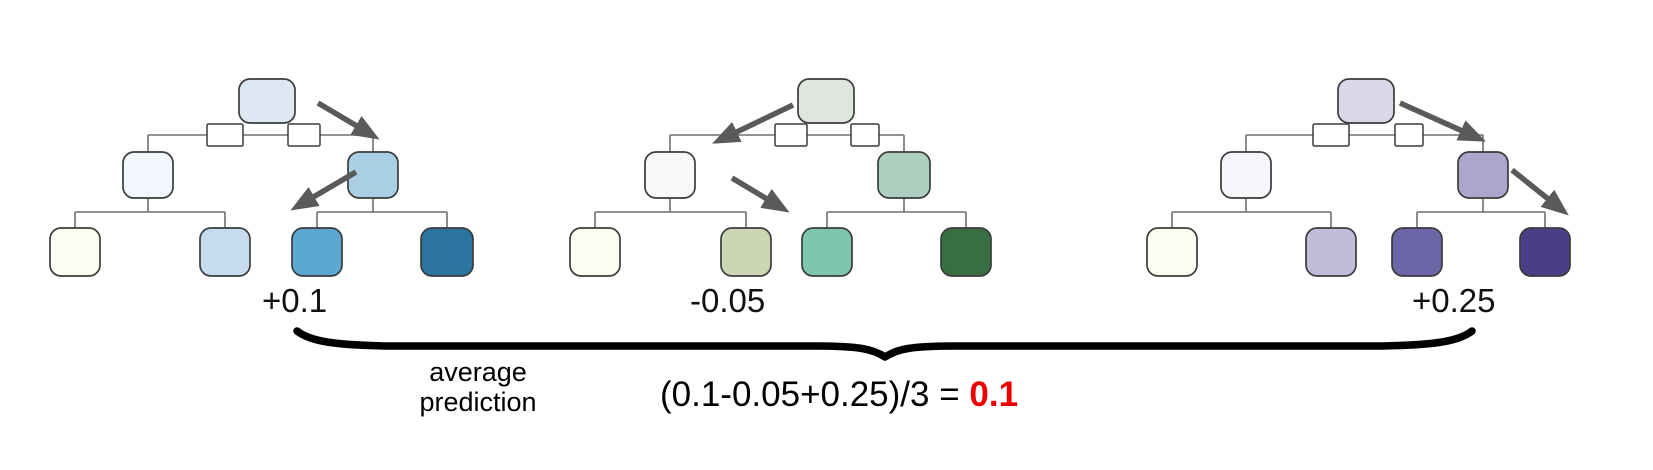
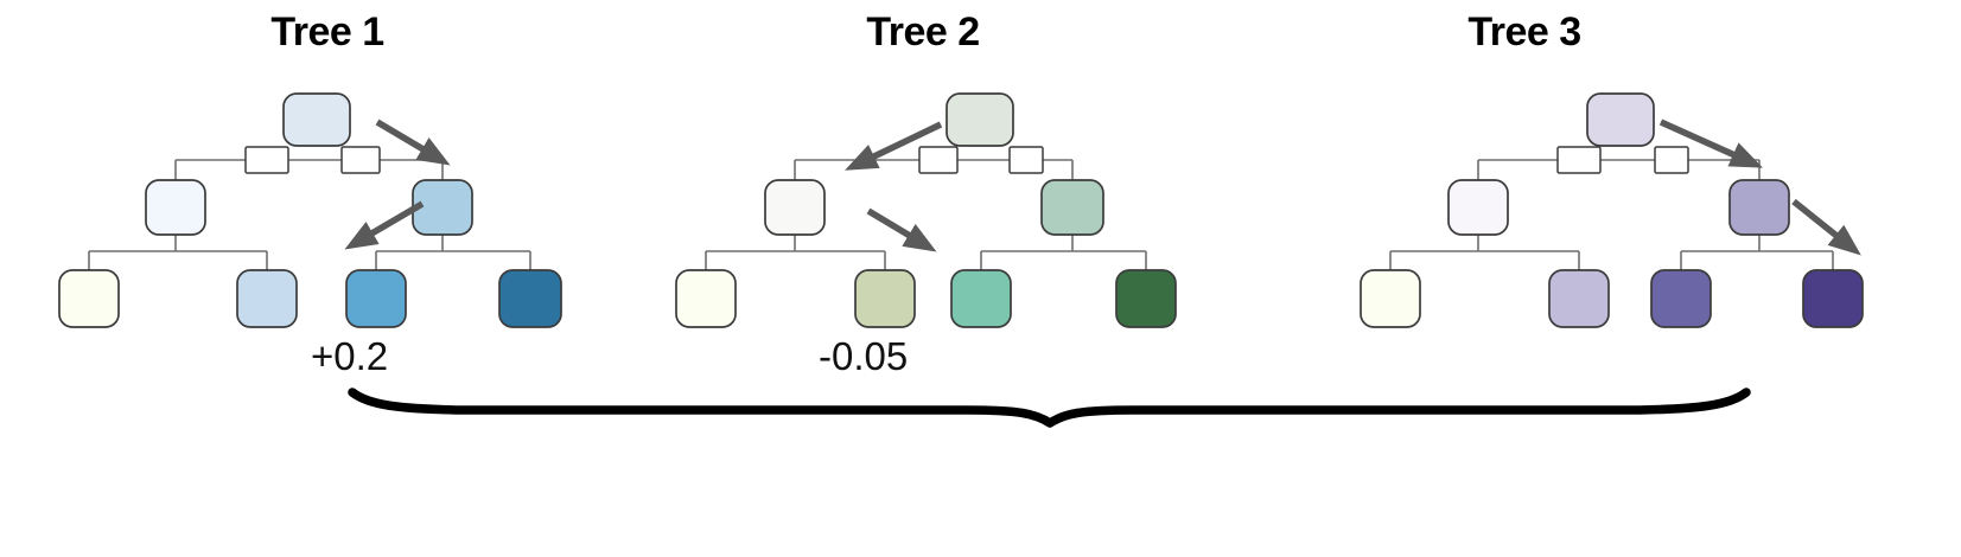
+ Tree 1
+ Tree 2
+ Tree 3
- +0.1
+ +0.2
  -0.05
- +0.25
- average
- prediction
- (0.1-0.05+0.25)/3 = 0.1
